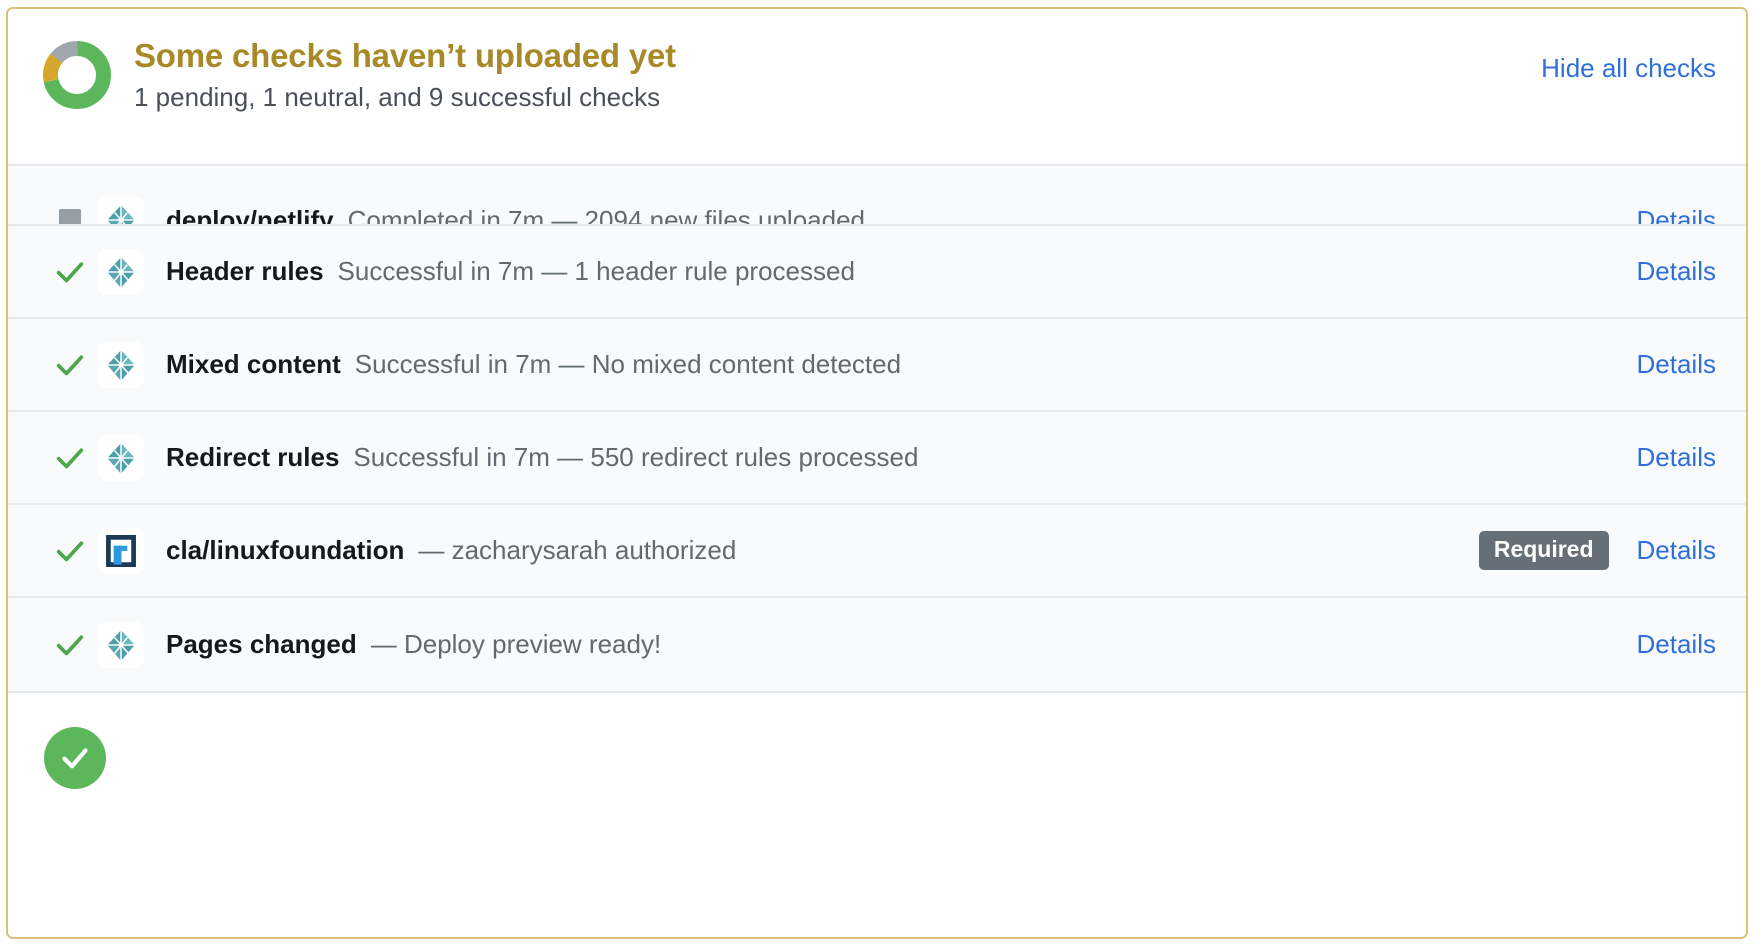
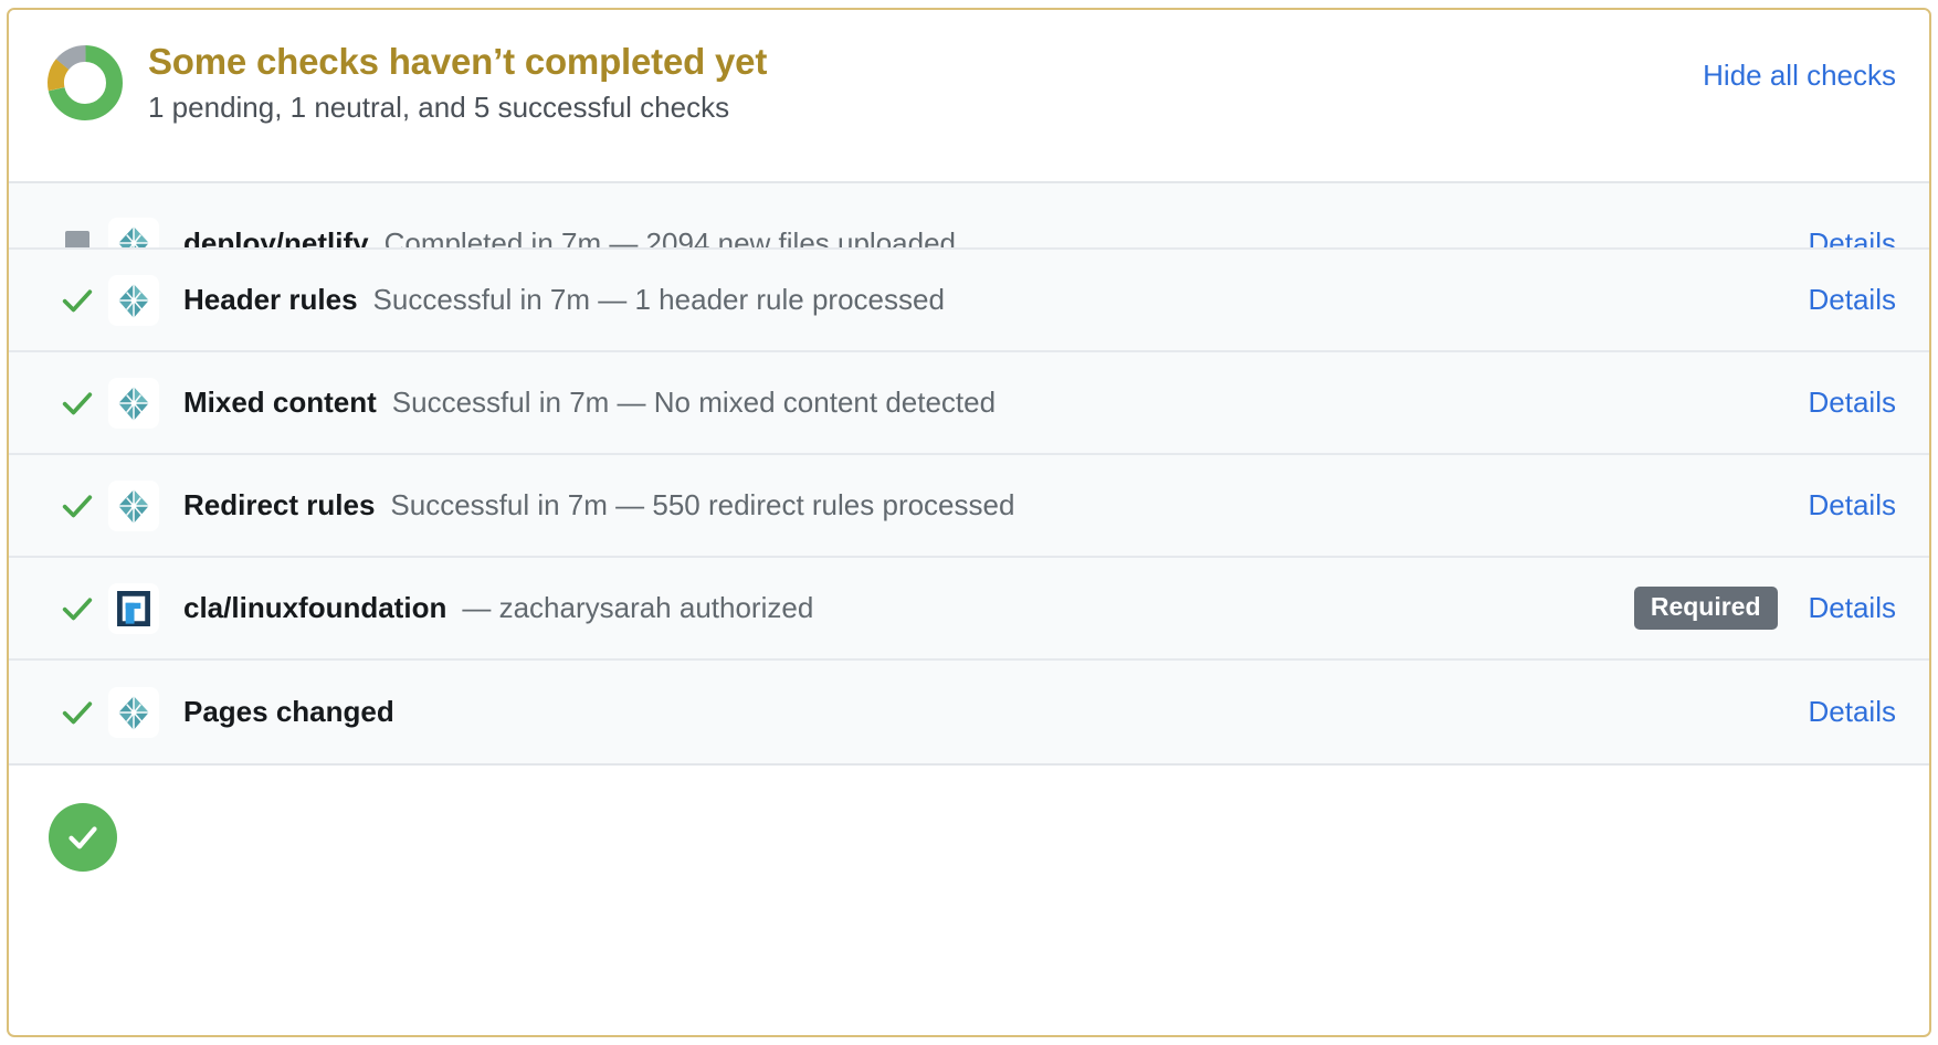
- Some checks haven’t uploaded yet
+ Some checks haven’t completed yet
- 1 pending, 1 neutral, and 9 successful checks
+ 1 pending, 1 neutral, and 5 successful checks
  Hide all checks
  deploy/netlify
  Completed in 7m — 2094 new files uploaded
  Details
  Header rules
  Successful in 7m — 1 header rule processed
  Details
  Mixed content
  Successful in 7m — No mixed content detected
  Details
  Redirect rules
  Successful in 7m — 550 redirect rules processed
  Details
  cla/linuxfoundation
  — zacharysarah authorized
  Required
  Details
  Pages changed
- — Deploy preview ready!
  Details
